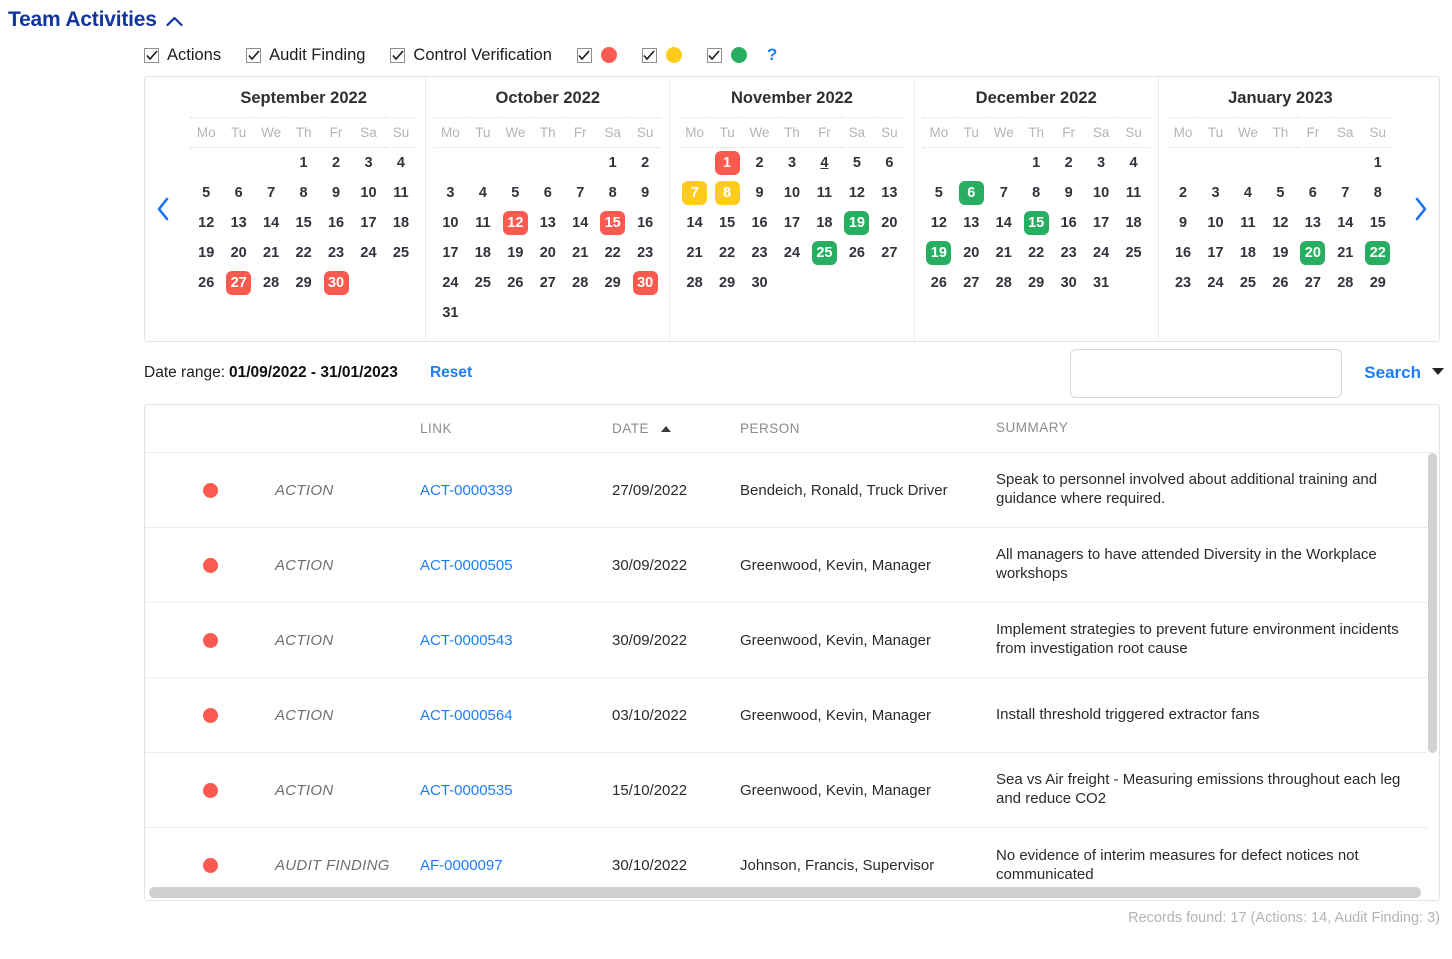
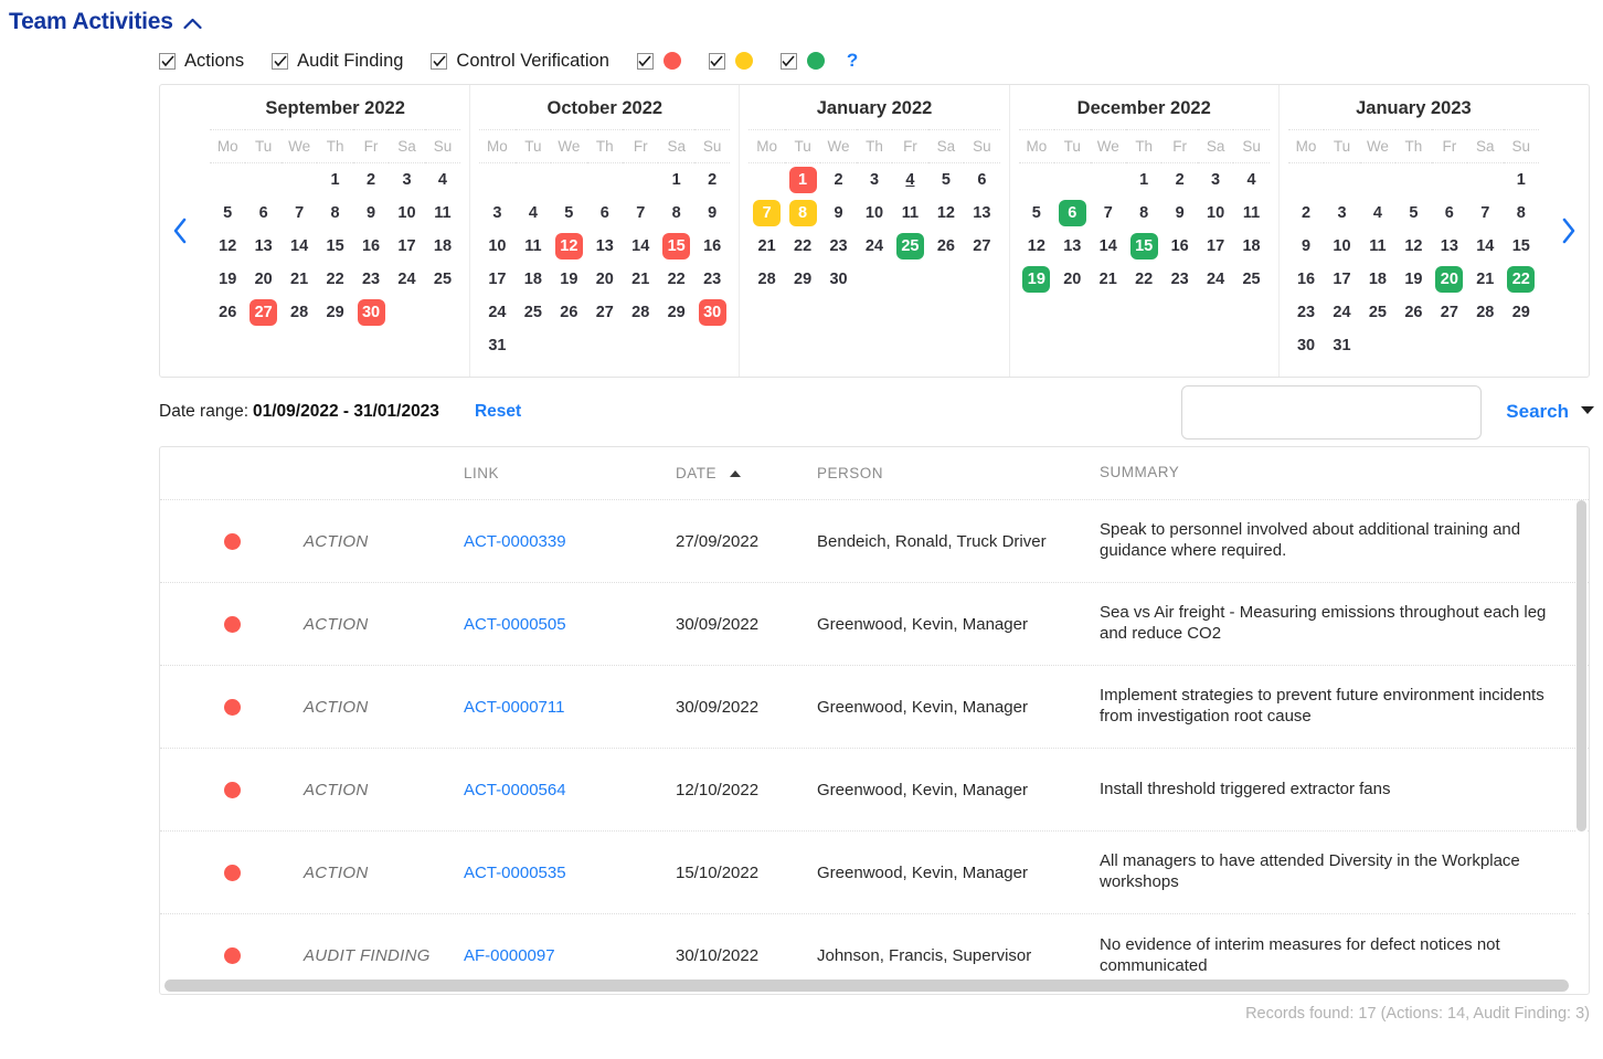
  Team Activities
  Actions
  Audit Finding
  Control Verification
  ?
  September 2022
  Mo	Tu	We	Th	Fr	Sa	Su
  			1	2	3	4
  5	6	7	8	9	10	11
  12	13	14	15	16	17	18
  19	20	21	22	23	24	25
  26	27	28	29	30
  October 2022
  Mo	Tu	We	Th	Fr	Sa	Su
  					1	2
  3	4	5	6	7	8	9
  10	11	12	13	14	15	16
  17	18	19	20	21	22	23
  24	25	26	27	28	29	30
  31
- November 2022
+ January 2022
  Mo	Tu	We	Th	Fr	Sa	Su
  	1	2	3	4	5	6
  7	8	9	10	11	12	13
- 14	15	16	17	18	19	20
  21	22	23	24	25	26	27
  28	29	30
  December 2022
  Mo	Tu	We	Th	Fr	Sa	Su
  			1	2	3	4
  5	6	7	8	9	10	11
  12	13	14	15	16	17	18
  19	20	21	22	23	24	25
- 26	27	28	29	30	31
  January 2023
  Mo	Tu	We	Th	Fr	Sa	Su
  						1
  2	3	4	5	6	7	8
  9	10	11	12	13	14	15
  16	17	18	19	20	21	22
  23	24	25	26	27	28	29
+ 30	31
  Date range:
  01/09/2022 - 31/01/2023
  Reset
  Search
  LINK
  DATE
  PERSON
  SUMMARY
  ACTION
  ACT-0000339
  27/09/2022
  Bendeich, Ronald, Truck Driver
  Speak to personnel involved about additional training and guidance where required.
  ACTION
  ACT-0000505
  30/09/2022
  Greenwood, Kevin, Manager
- All managers to have attended Diversity in the Workplace workshops
+ Sea vs Air freight - Measuring emissions throughout each leg and reduce CO2
  ACTION
- ACT-0000543
+ ACT-0000711
  30/09/2022
  Greenwood, Kevin, Manager
  Implement strategies to prevent future environment incidents from investigation root cause
  ACTION
  ACT-0000564
- 03/10/2022
+ 12/10/2022
  Greenwood, Kevin, Manager
  Install threshold triggered extractor fans
  ACTION
  ACT-0000535
  15/10/2022
  Greenwood, Kevin, Manager
- Sea vs Air freight - Measuring emissions throughout each leg and reduce CO2
+ All managers to have attended Diversity in the Workplace workshops
  AUDIT FINDING
  AF-0000097
  30/10/2022
  Johnson, Francis, Supervisor
  No evidence of interim measures for defect notices not communicated
  Records found: 17 (Actions: 14, Audit Finding: 3)
